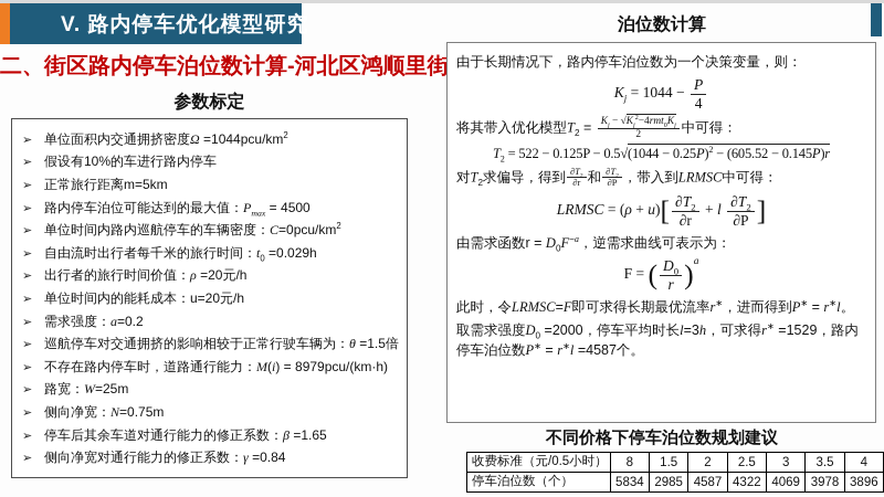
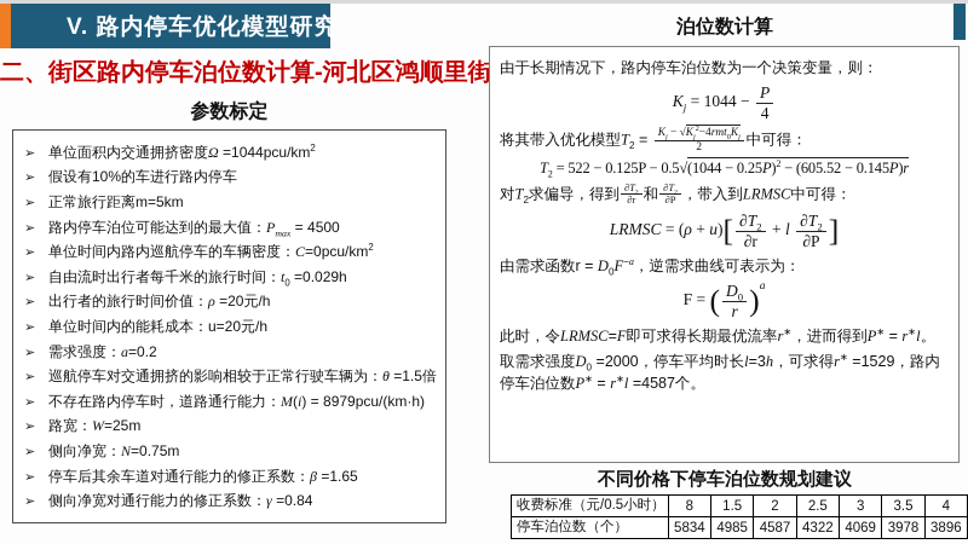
  V. 路内停车优化模型研究
  二、街区路内停车泊位数计算-河北区鸿顺里街
  参数标定
  ➢
  单位面积内交通拥挤密度Ω =1044pcu/km2
  ➢
  假设有10%的车进行路内停车
  ➢
  正常旅行距离m=5km
  ➢
  路内停车泊位可能达到的最大值：Pmax = 4500
  ➢
  单位时间内路内巡航停车的车辆密度：C=0pcu/km2
  ➢
  自由流时出行者每千米的旅行时间：t0 =0.029h
  ➢
  出行者的旅行时间价值：ρ =20元/h
  ➢
  单位时间内的能耗成本：u=20元/h
  ➢
  需求强度：a=0.2
  ➢
  巡航停车对交通拥挤的影响相较于正常行驶车辆为：θ =1.5倍
  ➢
  不存在路内停车时，道路通行能力：M(i) = 8979pcu/(km·h)
  ➢
  路宽：W=25m
  ➢
  侧向净宽：N=0.75m
  ➢
  停车后其余车道对通行能力的修正系数：β =1.65
  ➢
  侧向净宽对通行能力的修正系数：γ =0.84
  泊位数计算
  由于长期情况下，路内停车泊位数为一个决策变量，则：
  Kj = 1044 −
  P
  4
  将其带入优化模型T2 =
  2
  中可得：
  T2 = 522 − 0.125P − 0.5√(1044 − 0.25P)2 − (605.52 − 0.145P)r
  对T2求偏导，得到
  ∂r
  和
  ∂P
  ，带入到LRMSC中可得：
  LRMSC = (ρ + u)[
  ∂T2
  ∂r
  + l
  ∂T2
  ∂P
  ]
  由需求函数r = D0F−a，逆需求曲线可表示为：
  F = (
  D0
  r
  )a
  此时，令LRMSC=F即可求得长期最优流率r∗，进而得到P∗ = r∗l。
  取需求强度D0 =2000，停车平均时长l=3h，可求得r∗ =1529，路内停车泊位数P∗ = r∗l =4587个。
  不同价格下停车泊位数规划建议
  收费标准（元/0.5小时）	8	1.5	2	2.5	3	3.5	4
- 停车泊位数（个）	5834	2985	4587	4322	4069	3978	3896
+ 停车泊位数（个）	5834	4985	4587	4322	4069	3978	3896
